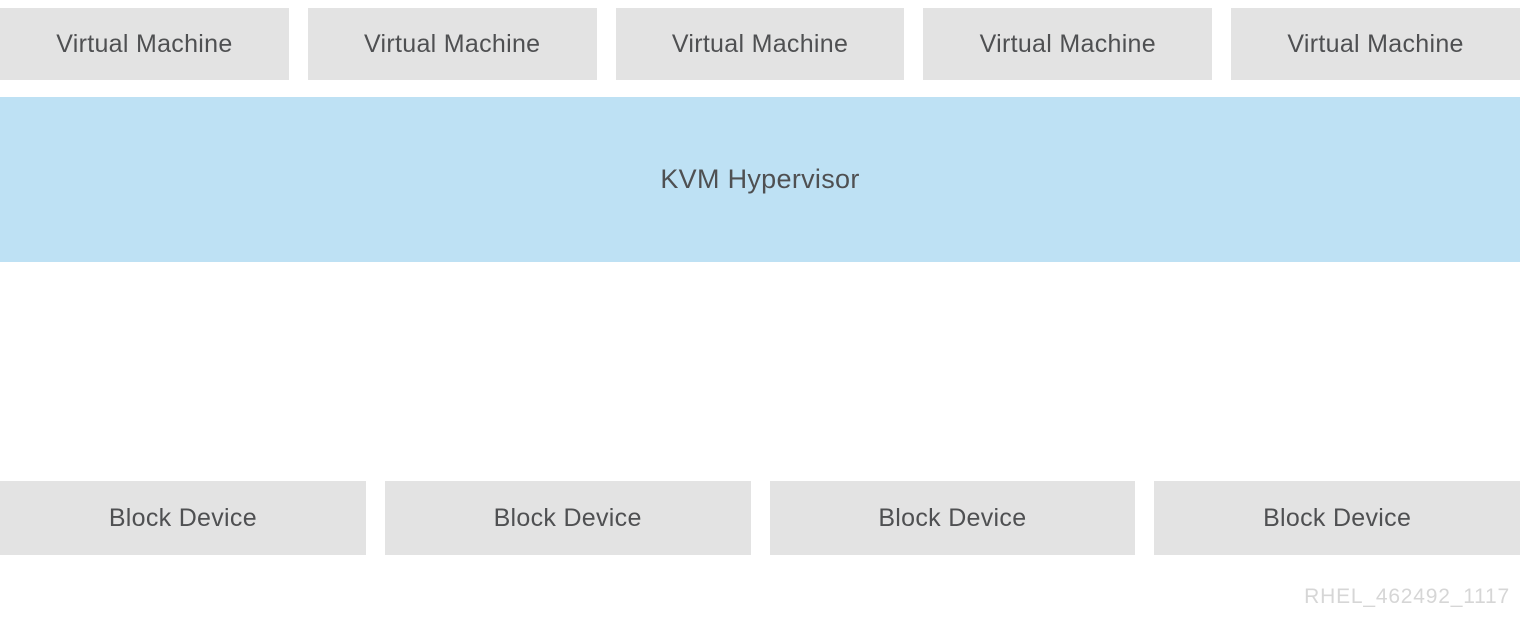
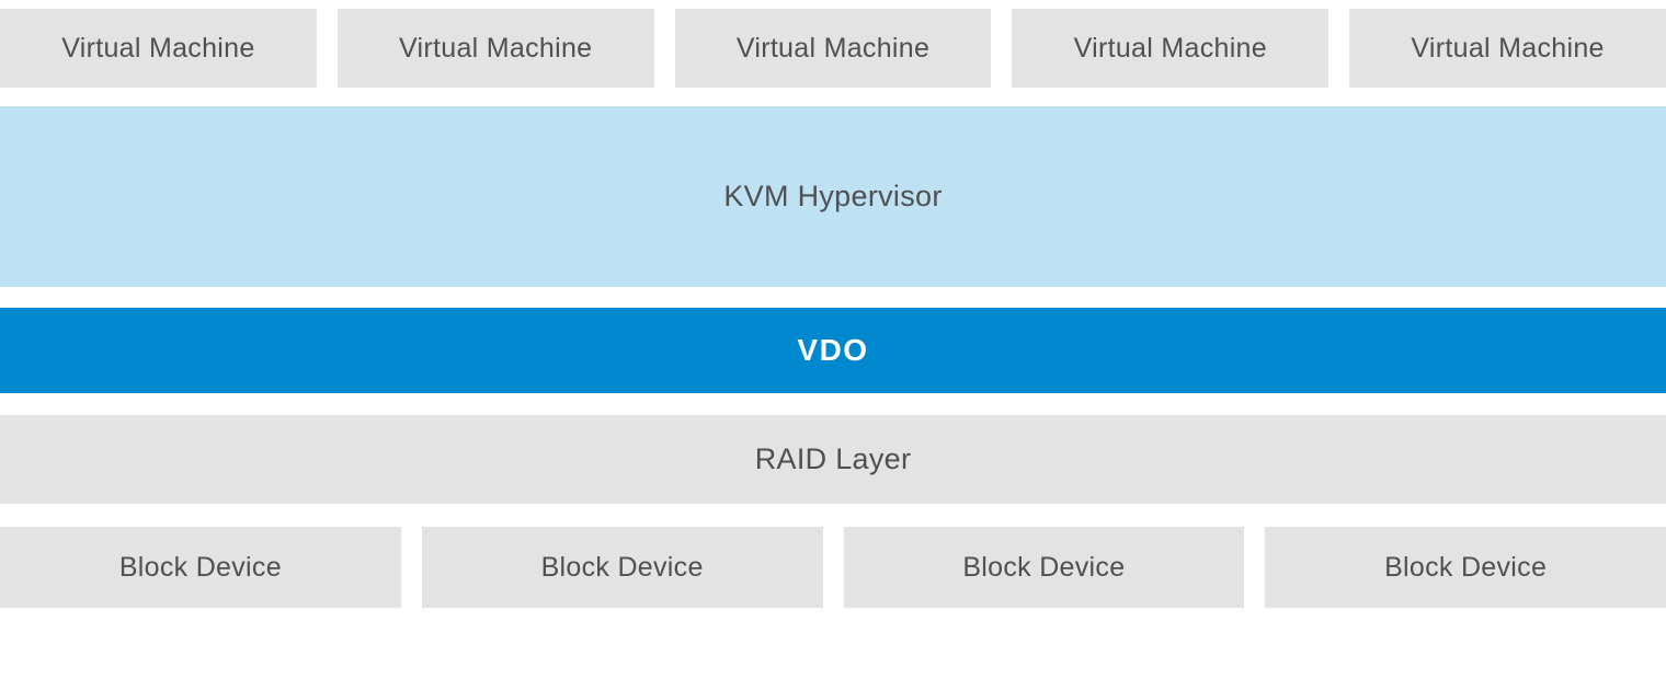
  Virtual Machine
  Virtual Machine
  Virtual Machine
  Virtual Machine
  Virtual Machine
  KVM Hypervisor
+ VDO
+ RAID Layer
  Block Device
  Block Device
  Block Device
  Block Device
- RHEL_462492_1117
